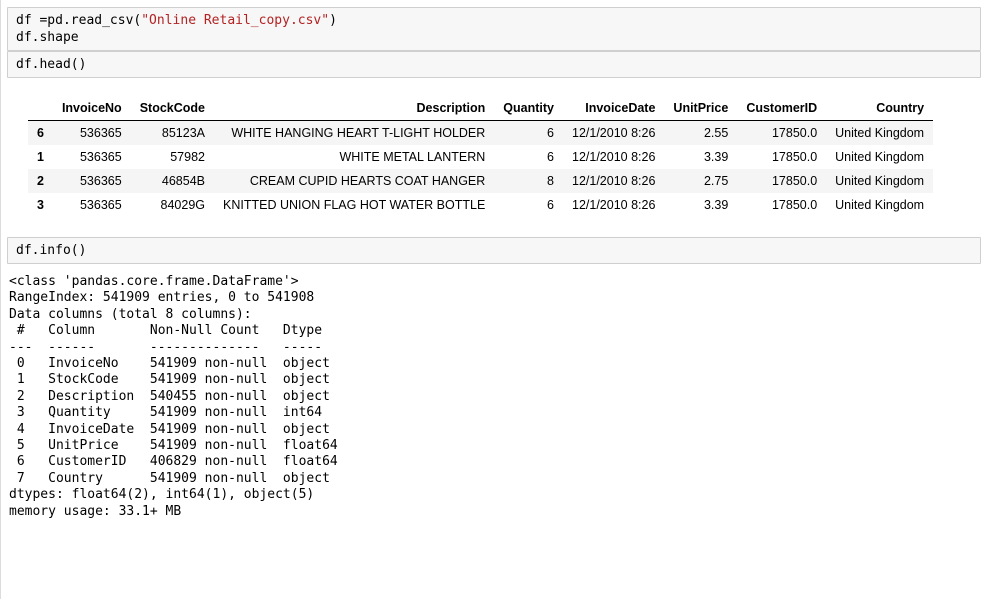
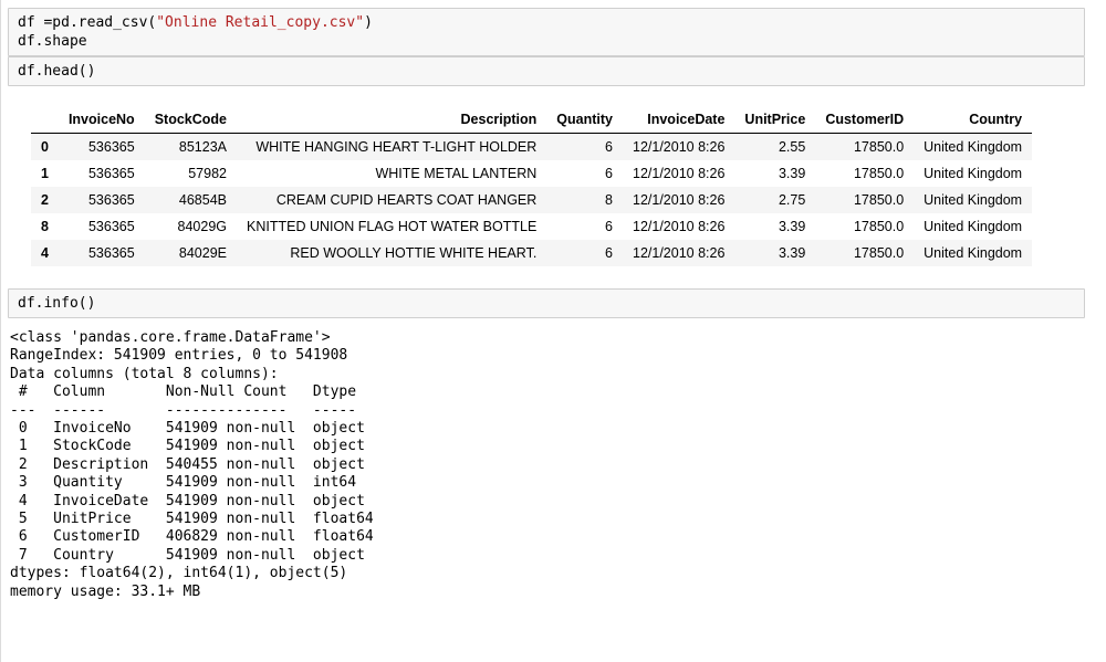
  df =pd.read_csv("Online Retail_copy.csv") df.shape
  df.head()
  	InvoiceNo	StockCode	Description	Quantity	InvoiceDate	UnitPrice	CustomerID	Country
- 6	536365	85123A	WHITE HANGING HEART T-LIGHT HOLDER	6	12/1/2010 8:26	2.55	17850.0	United Kingdom
+ 0	536365	85123A	WHITE HANGING HEART T-LIGHT HOLDER	6	12/1/2010 8:26	2.55	17850.0	United Kingdom
  1	536365	57982	WHITE METAL LANTERN	6	12/1/2010 8:26	3.39	17850.0	United Kingdom
  2	536365	46854B	CREAM CUPID HEARTS COAT HANGER	8	12/1/2010 8:26	2.75	17850.0	United Kingdom
- 3	536365	84029G	KNITTED UNION FLAG HOT WATER BOTTLE	6	12/1/2010 8:26	3.39	17850.0	United Kingdom
+ 8	536365	84029G	KNITTED UNION FLAG HOT WATER BOTTLE	6	12/1/2010 8:26	3.39	17850.0	United Kingdom
+ 4	536365	84029E	RED WOOLLY HOTTIE WHITE HEART.	6	12/1/2010 8:26	3.39	17850.0	United Kingdom
  df.info()
  <class 'pandas.core.frame.DataFrame'>
  RangeIndex: 541909 entries, 0 to 541908
  Data columns (total 8 columns):
  # Column Non-Null Count Dtype
  --- ------ -------------- -----
  0 InvoiceNo 541909 non-null object
  1 StockCode 541909 non-null object
  2 Description 540455 non-null object
  3 Quantity 541909 non-null int64
  4 InvoiceDate 541909 non-null object
  5 UnitPrice 541909 non-null float64
  6 CustomerID 406829 non-null float64
  7 Country 541909 non-null object
  dtypes: float64(2), int64(1), object(5)
  memory usage: 33.1+ MB
